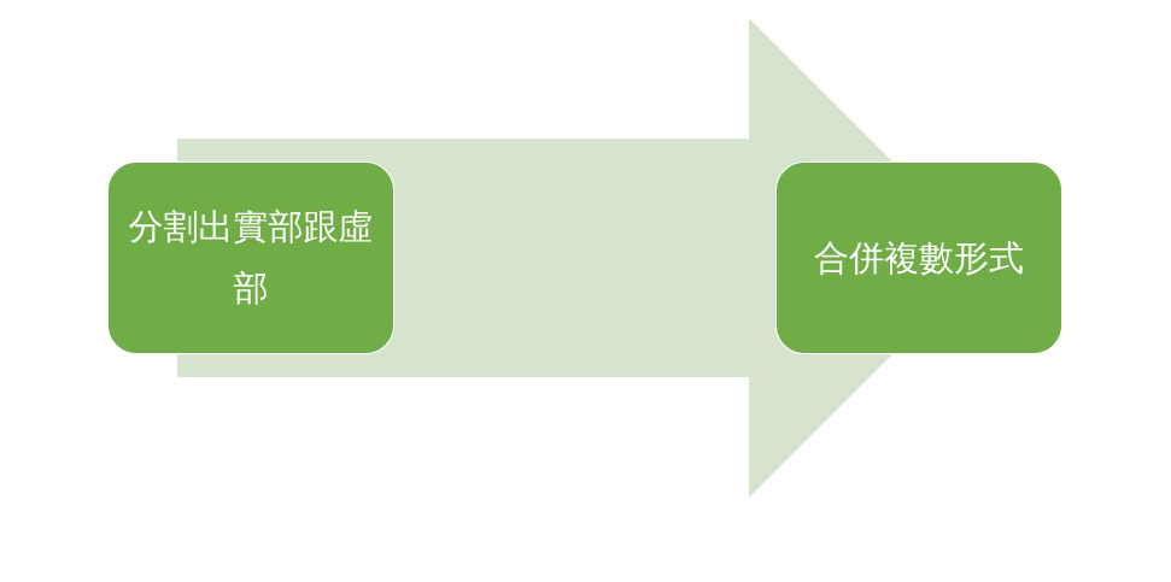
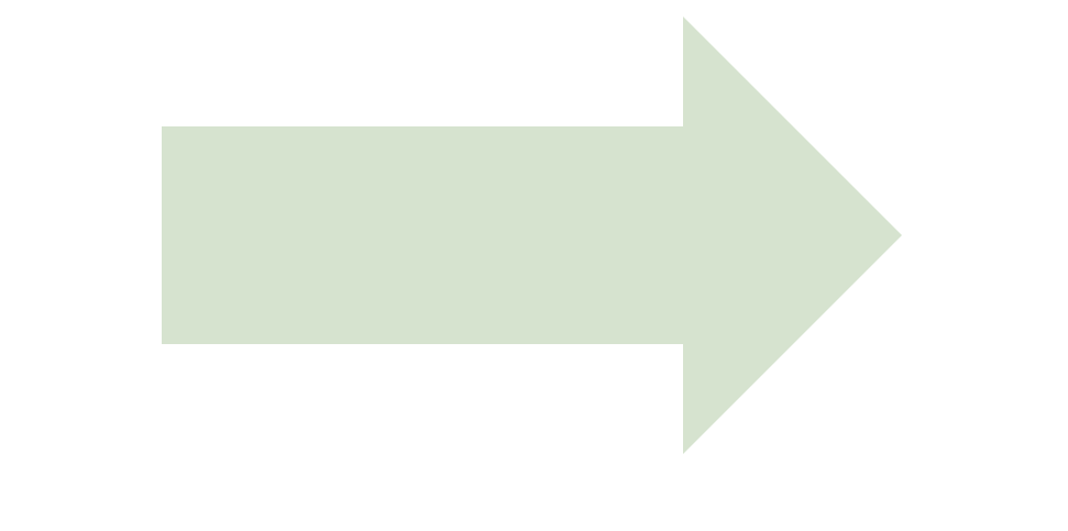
- 分割出實部跟虛部
- 合併複數形式
